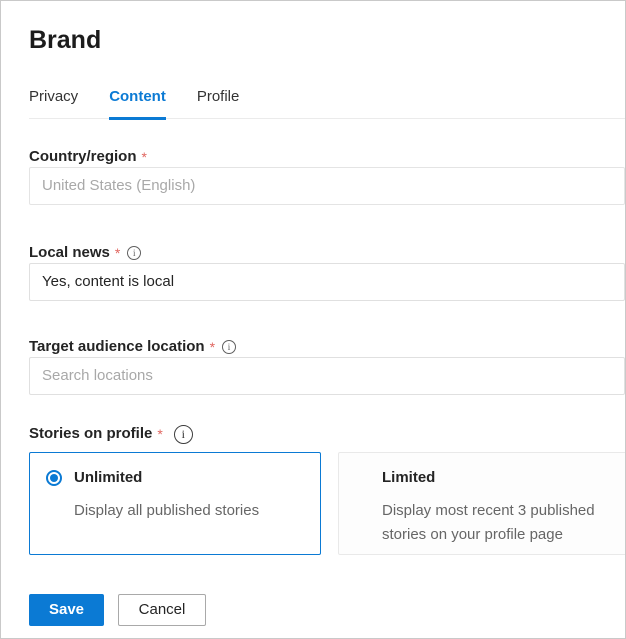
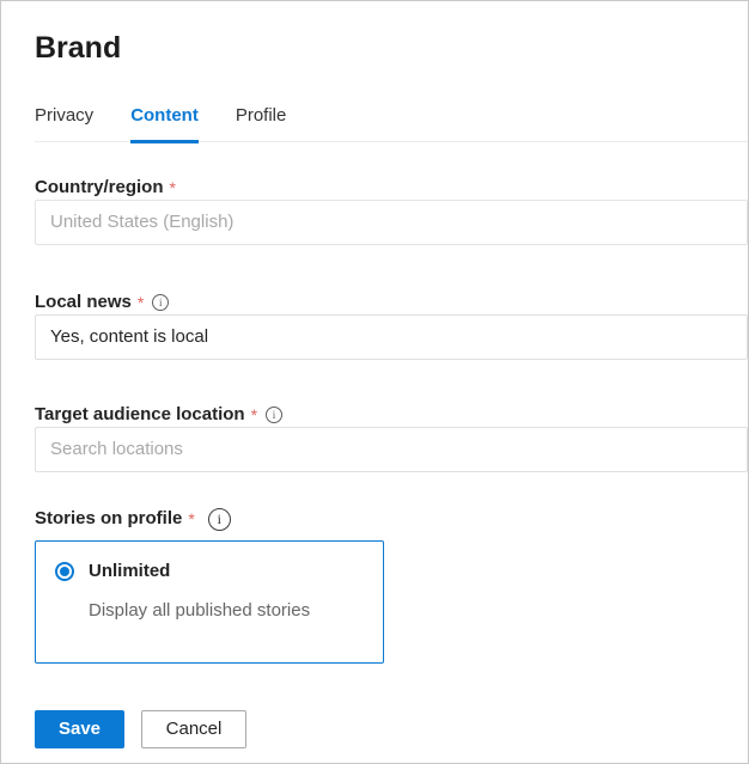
  Brand
  Privacy
  Content
  Profile
  Country/region
  *
  United States (English)
  Local news
  *
  i
  Yes, content is local
  Target audience location
  *
  i
  Search locations
  Stories on profile
  *
  i
  Unlimited
  Display all published stories
- Limited
- Display most recent 3 published stories on your profile page
  Save
  Cancel
